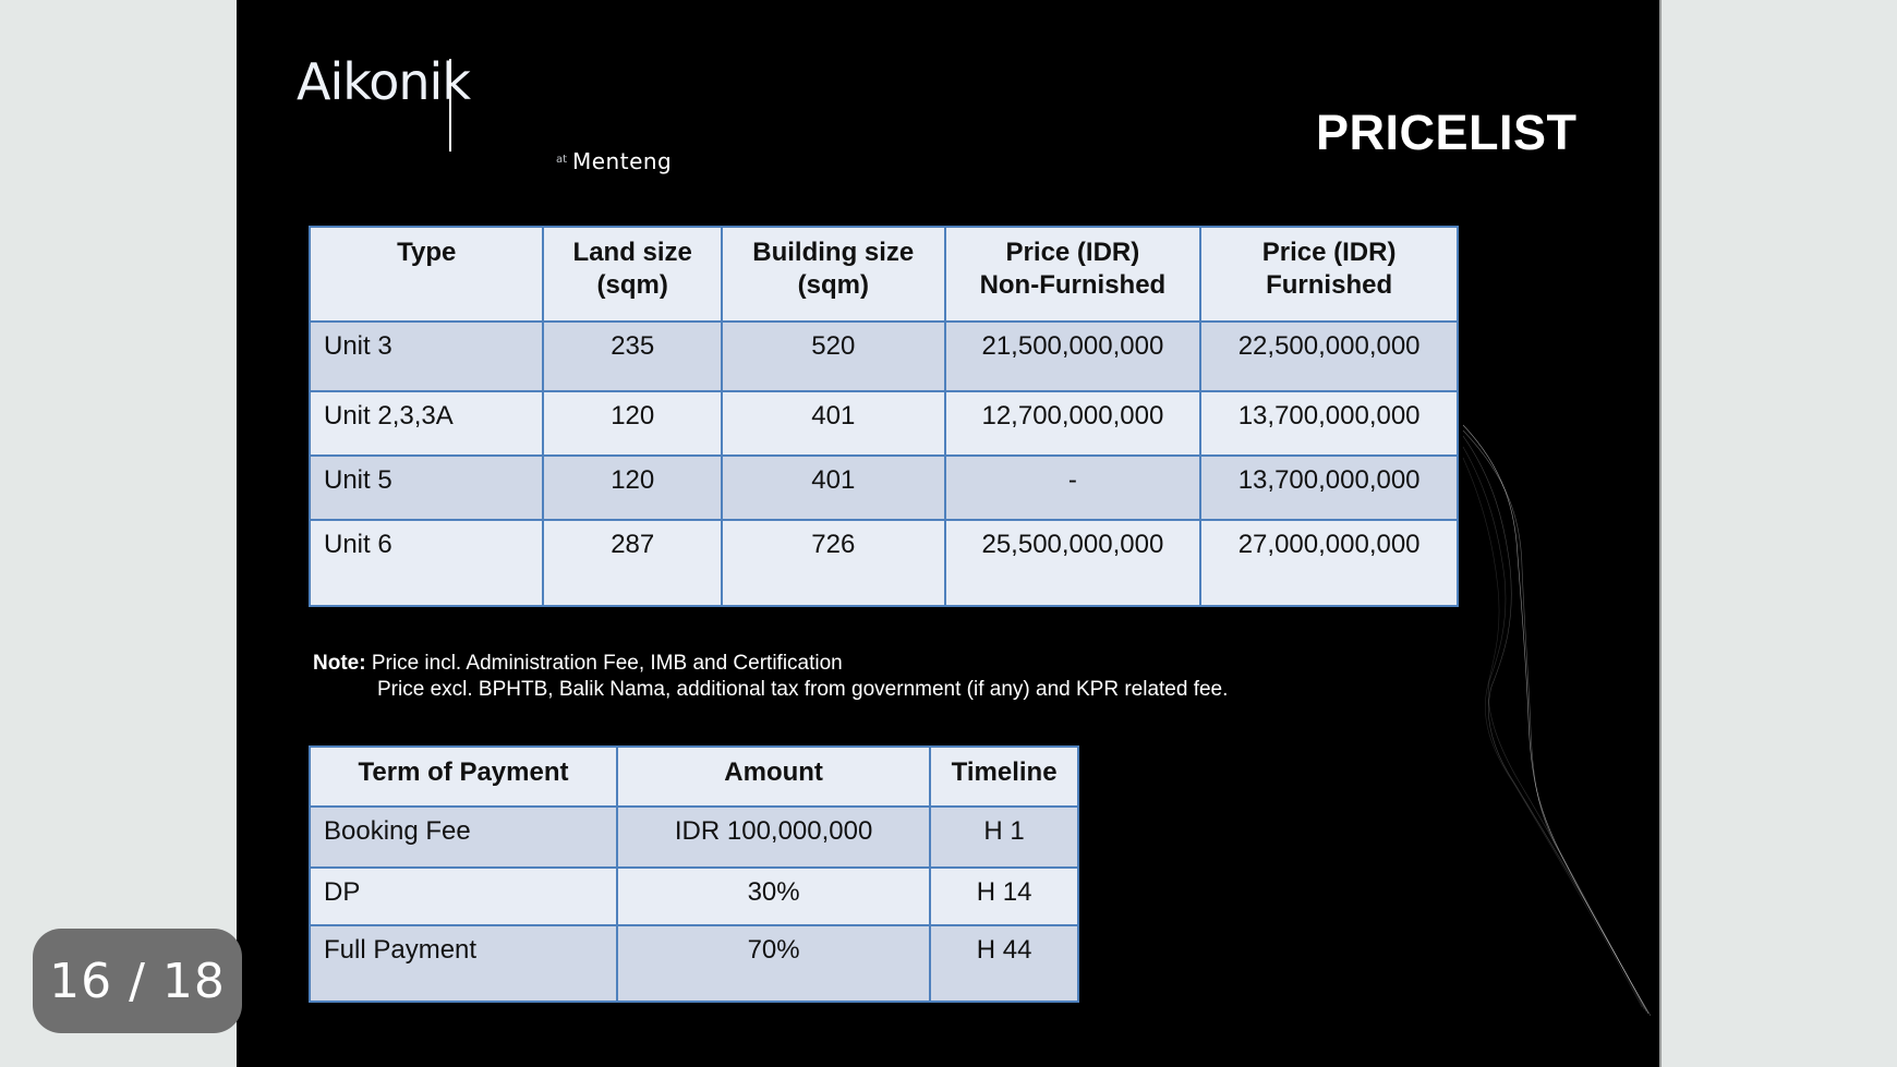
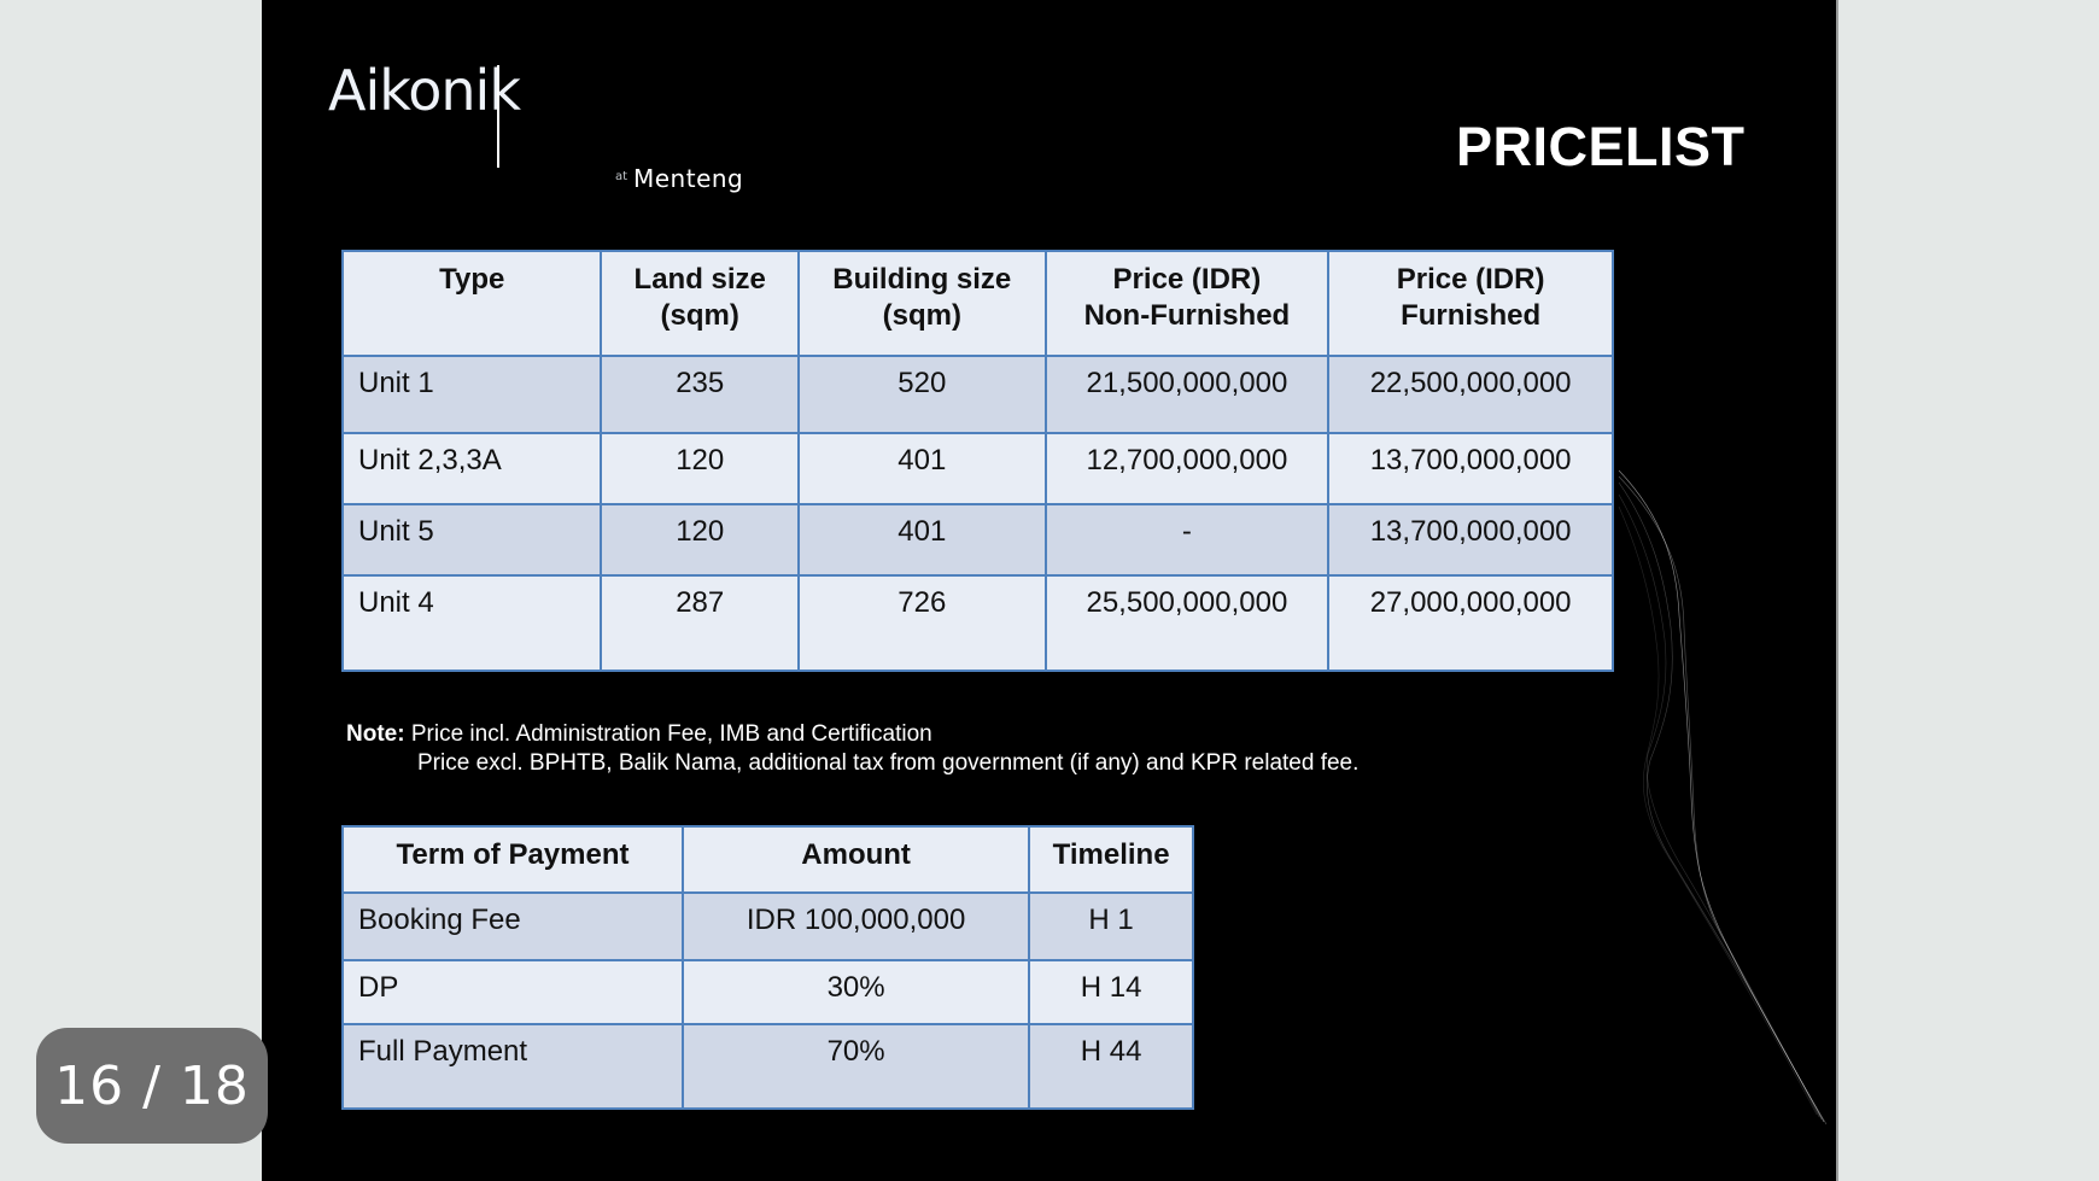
  Aikonik
  at
  Menteng
  PRICELIST
  Type	Land size(sqm)	Building size(sqm)	Price (IDR)Non-Furnished	Price (IDR)Furnished
- Unit 3	235	520	21,500,000,000	22,500,000,000
+ Unit 1	235	520	21,500,000,000	22,500,000,000
  Unit 2,3,3A	120	401	12,700,000,000	13,700,000,000
  Unit 5	120	401	-	13,700,000,000
- Unit 6	287	726	25,500,000,000	27,000,000,000
+ Unit 4	287	726	25,500,000,000	27,000,000,000
  Note: Price incl. Administration Fee, IMB and Certification
  Price excl. BPHTB, Balik Nama, additional tax from government (if any) and KPR related fee.
  Term of Payment	Amount	Timeline
  Booking Fee	IDR 100,000,000	H 1
  DP	30%	H 14
  Full Payment	70%	H 44
  16 / 18
